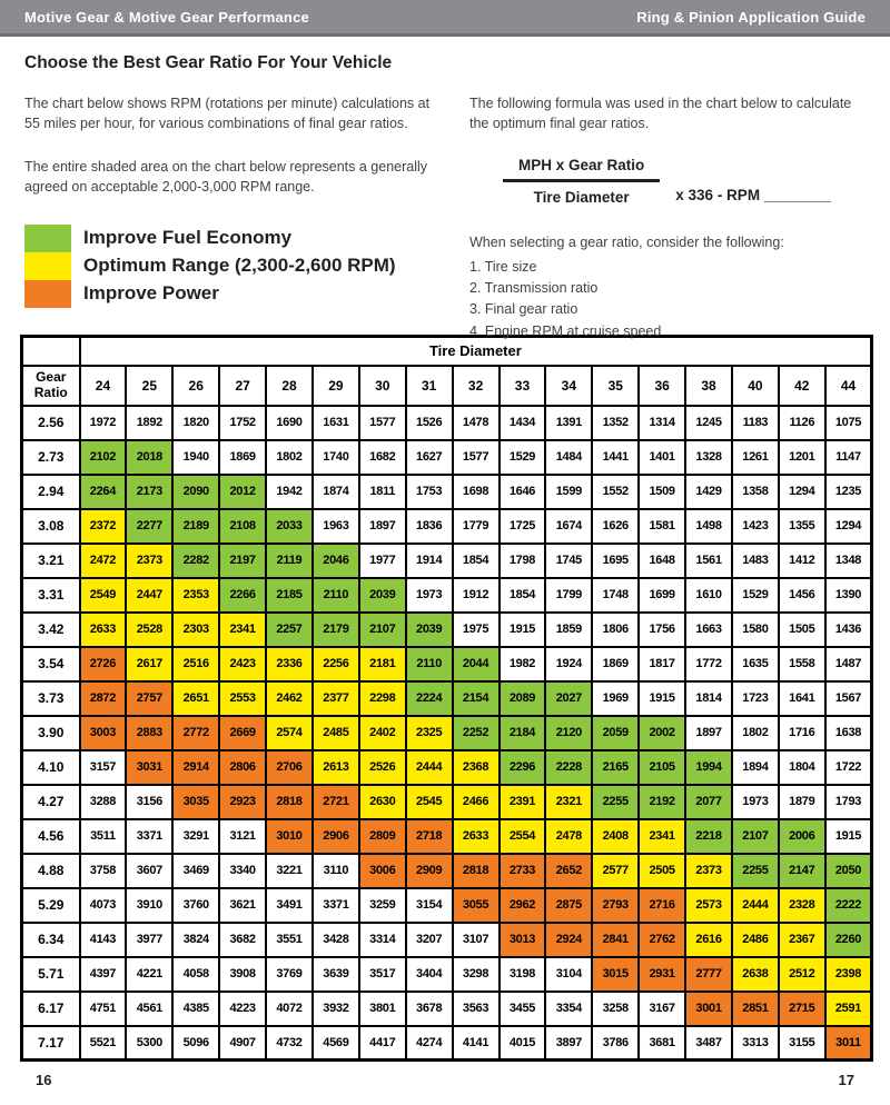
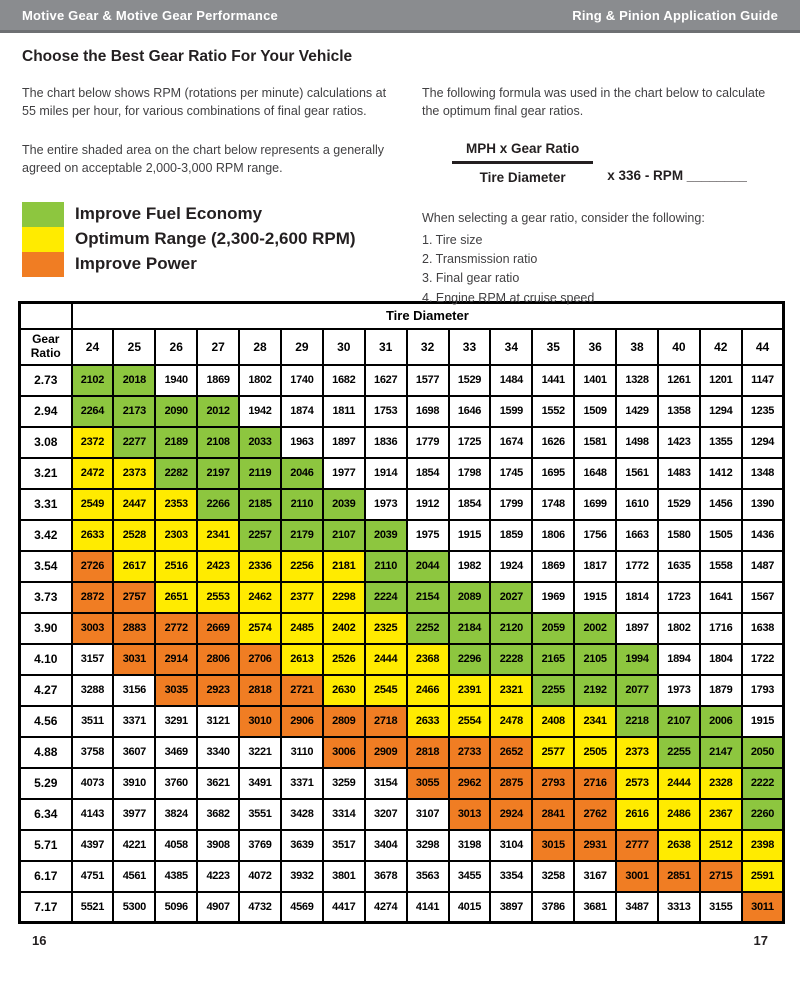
  Motive Gear & Motive Gear Performance
  Ring & Pinion Application Guide
  Choose the Best Gear Ratio For Your Vehicle
  The chart below shows RPM (rotations per minute) calculations at 55 miles per hour, for various combinations of final gear ratios.
  The entire shaded area on the chart below represents a generally agreed on acceptable 2,000-3,000 RPM range.
  Improve Fuel Economy
  Optimum Range (2,300-2,600 RPM)
  Improve Power
  The following formula was used in the chart below to calculate the optimum final gear ratios.
  MPH x Gear Ratio
  Tire Diameter
  x 336 - RPM ________
  When selecting a gear ratio, consider the following:
  1. Tire size
  2. Transmission ratio
  3. Final gear ratio
  4. Engine RPM at cruise speed
  	Tire Diameter
  Gear Ratio	24	25	26	27	28	29	30	31	32	33	34	35	36	38	40	42	44
- 2.56	1972	1892	1820	1752	1690	1631	1577	1526	1478	1434	1391	1352	1314	1245	1183	1126	1075
  2.73	2102	2018	1940	1869	1802	1740	1682	1627	1577	1529	1484	1441	1401	1328	1261	1201	1147
  2.94	2264	2173	2090	2012	1942	1874	1811	1753	1698	1646	1599	1552	1509	1429	1358	1294	1235
  3.08	2372	2277	2189	2108	2033	1963	1897	1836	1779	1725	1674	1626	1581	1498	1423	1355	1294
  3.21	2472	2373	2282	2197	2119	2046	1977	1914	1854	1798	1745	1695	1648	1561	1483	1412	1348
  3.31	2549	2447	2353	2266	2185	2110	2039	1973	1912	1854	1799	1748	1699	1610	1529	1456	1390
  3.42	2633	2528	2303	2341	2257	2179	2107	2039	1975	1915	1859	1806	1756	1663	1580	1505	1436
  3.54	2726	2617	2516	2423	2336	2256	2181	2110	2044	1982	1924	1869	1817	1772	1635	1558	1487
  3.73	2872	2757	2651	2553	2462	2377	2298	2224	2154	2089	2027	1969	1915	1814	1723	1641	1567
  3.90	3003	2883	2772	2669	2574	2485	2402	2325	2252	2184	2120	2059	2002	1897	1802	1716	1638
  4.10	3157	3031	2914	2806	2706	2613	2526	2444	2368	2296	2228	2165	2105	1994	1894	1804	1722
  4.27	3288	3156	3035	2923	2818	2721	2630	2545	2466	2391	2321	2255	2192	2077	1973	1879	1793
  4.56	3511	3371	3291	3121	3010	2906	2809	2718	2633	2554	2478	2408	2341	2218	2107	2006	1915
  4.88	3758	3607	3469	3340	3221	3110	3006	2909	2818	2733	2652	2577	2505	2373	2255	2147	2050
  5.29	4073	3910	3760	3621	3491	3371	3259	3154	3055	2962	2875	2793	2716	2573	2444	2328	2222
  6.34	4143	3977	3824	3682	3551	3428	3314	3207	3107	3013	2924	2841	2762	2616	2486	2367	2260
  5.71	4397	4221	4058	3908	3769	3639	3517	3404	3298	3198	3104	3015	2931	2777	2638	2512	2398
  6.17	4751	4561	4385	4223	4072	3932	3801	3678	3563	3455	3354	3258	3167	3001	2851	2715	2591
  7.17	5521	5300	5096	4907	4732	4569	4417	4274	4141	4015	3897	3786	3681	3487	3313	3155	3011
  16
  17
